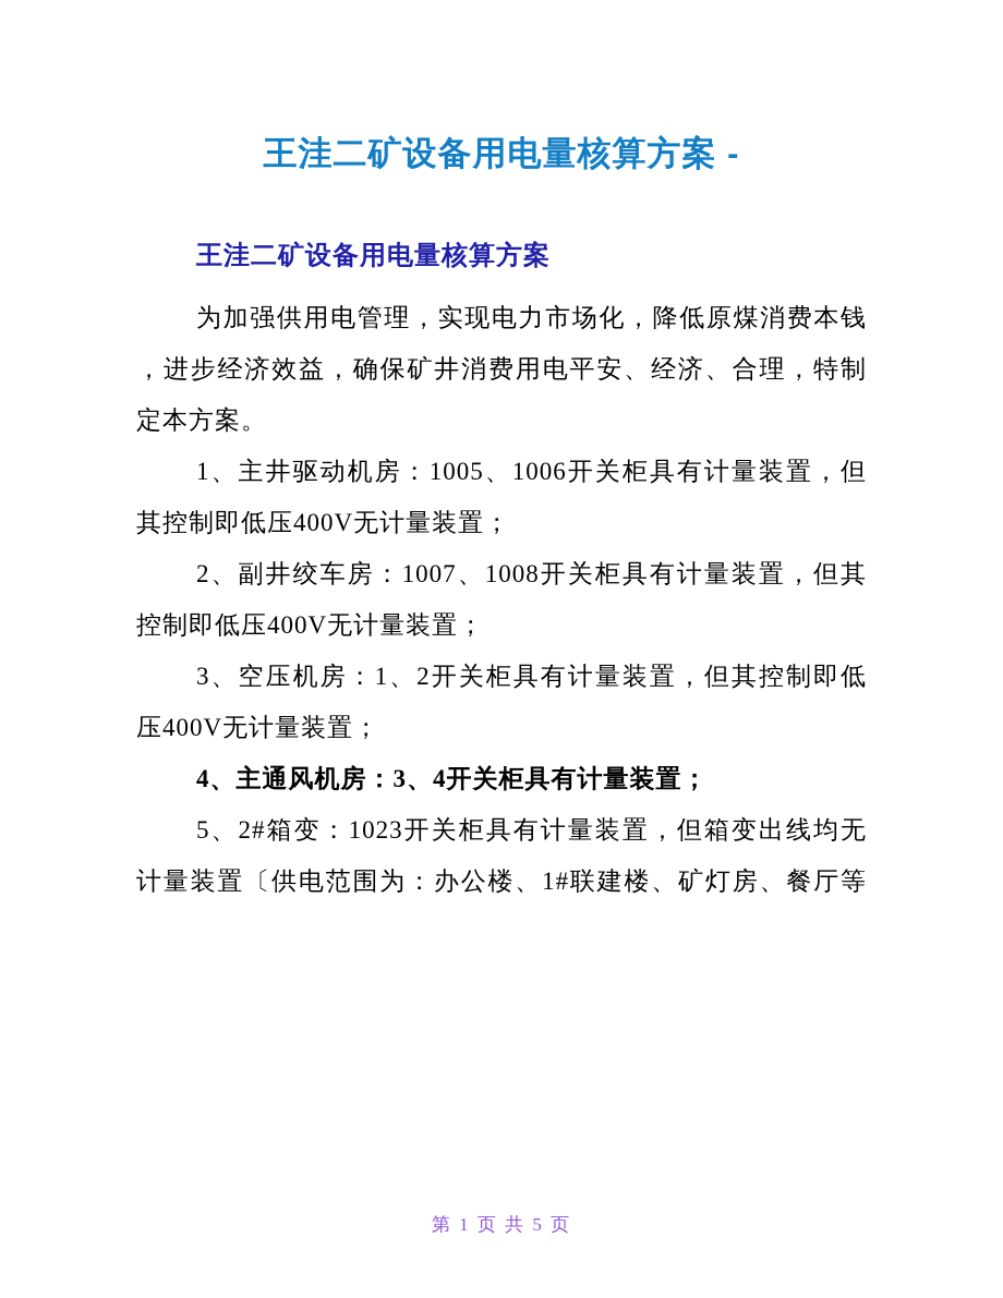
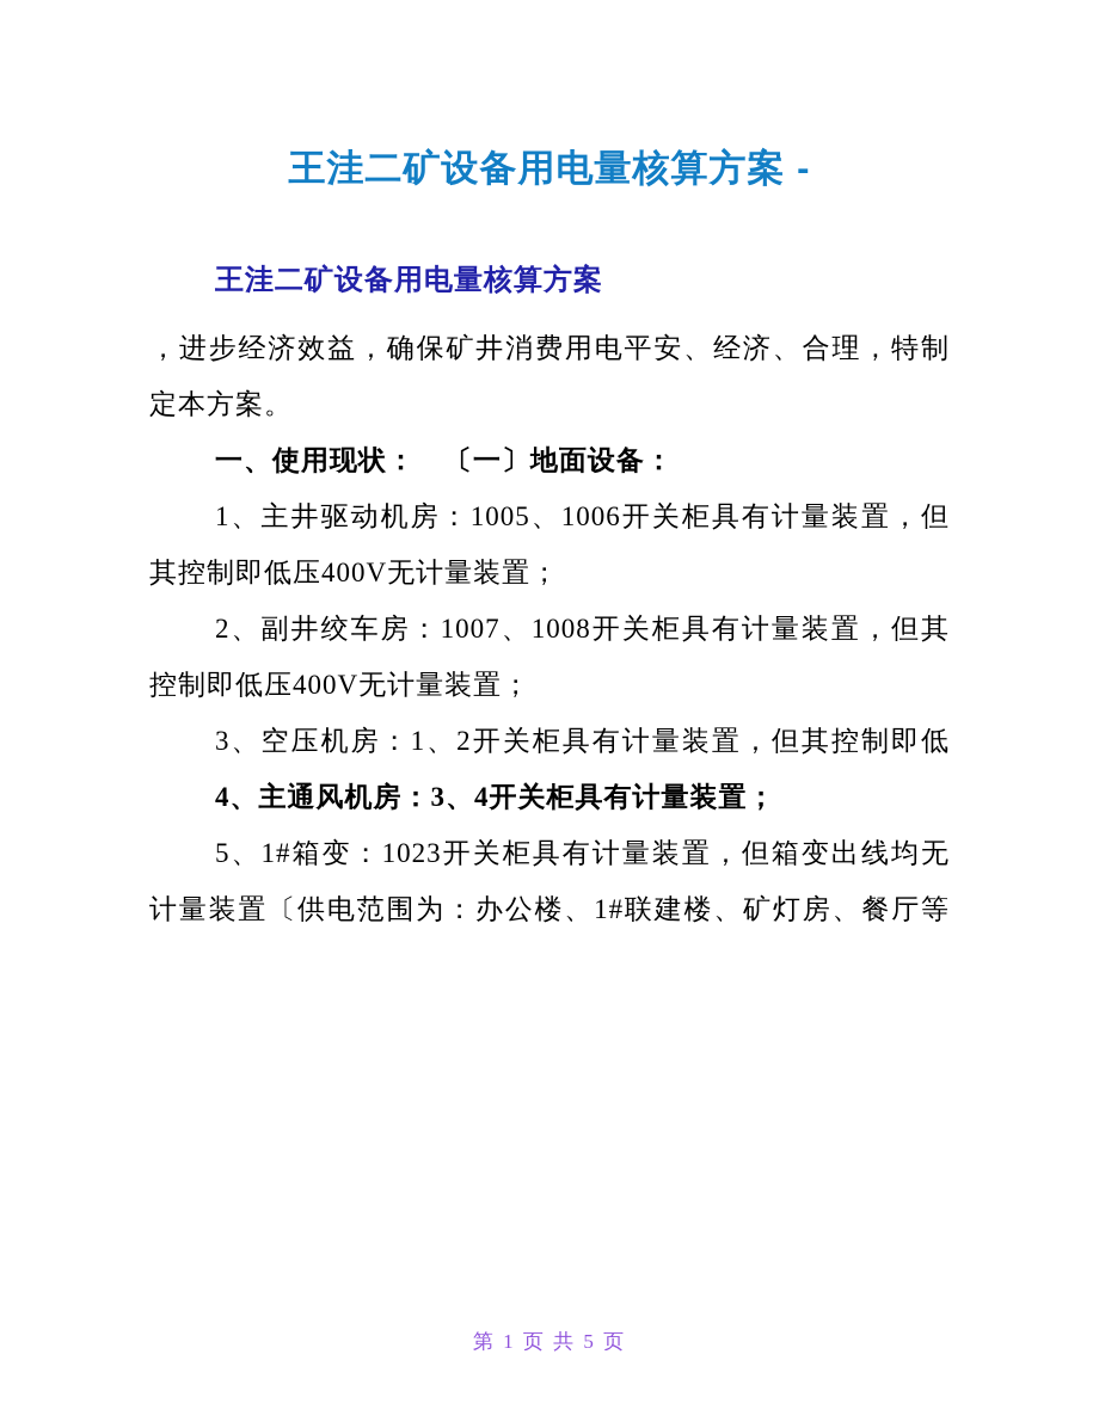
  王洼二矿设备用电量核算方案 -
  王洼二矿设备用电量核算方案
- 为加强供用电管理，实现电力市场化，降低原煤消费本钱
  ，进步经济效益，确保矿井消费用电平安、经济、合理，特制
  定本方案。
+ 一、使用现状： 〔一〕地面设备：
  1、主井驱动机房：1005、1006开关柜具有计量装置，但
  其控制即低压400V无计量装置；
  2、副井绞车房：1007、1008开关柜具有计量装置，但其
  控制即低压400V无计量装置；
  3、空压机房：1、2开关柜具有计量装置，但其控制即低
- 压400V无计量装置；
  4、主通风机房：3、4开关柜具有计量装置；
- 5、2#箱变：1023开关柜具有计量装置，但箱变出线均无
+ 5、1#箱变：1023开关柜具有计量装置，但箱变出线均无
  计量装置〔供电范围为：办公楼、1#联建楼、矿灯房、餐厅等
  第 1 页 共 5 页
